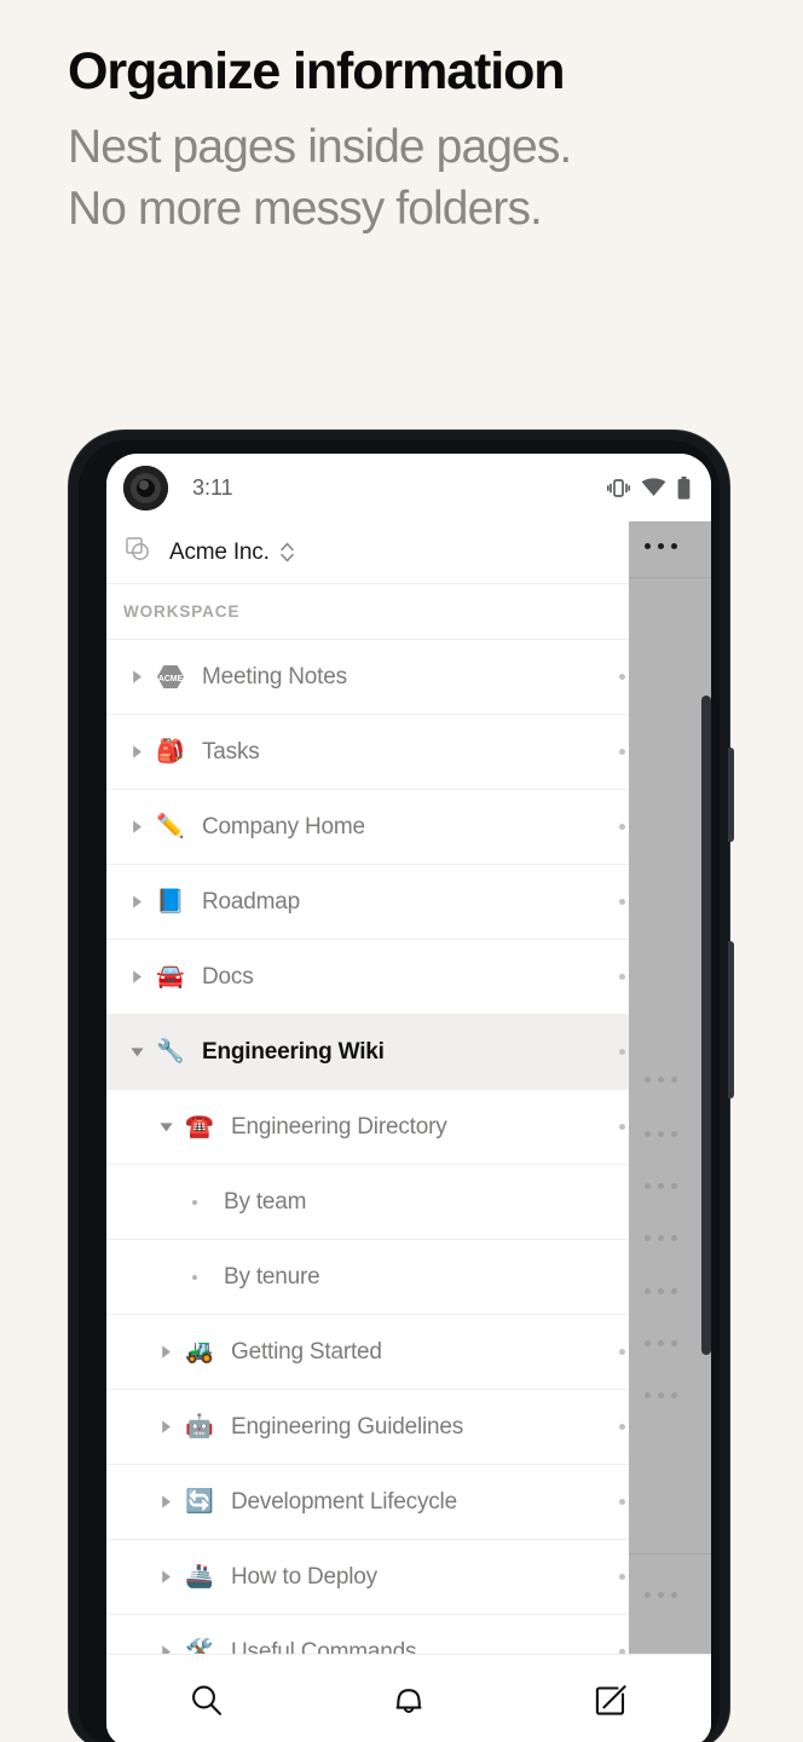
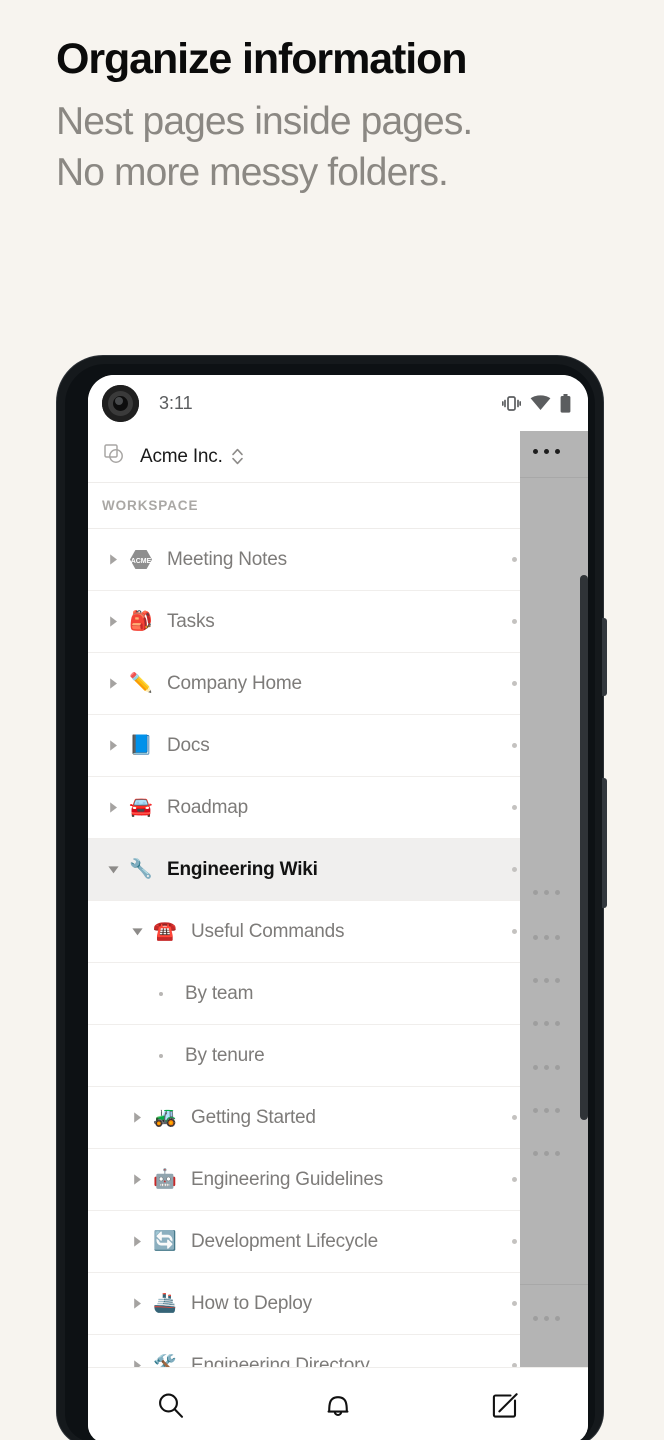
  Organize information
  Nest pages inside pages.
  No more messy folders.
  3:11
  Acme Inc.
  WORKSPACE
  Meeting Notes
  🎒
  Tasks
  ✏️
  Company Home
  📘
- Roadmap
+ Docs
  🚘
- Docs
+ Roadmap
  🔧
  Engineering Wiki
  ☎️
- Engineering Directory
+ Useful Commands
  By team
  By tenure
  🚜
  Getting Started
  🤖
  Engineering Guidelines
  🔄
  Development Lifecycle
  🚢
  How to Deploy
  🛠️
- Useful Commands
+ Engineering Directory
